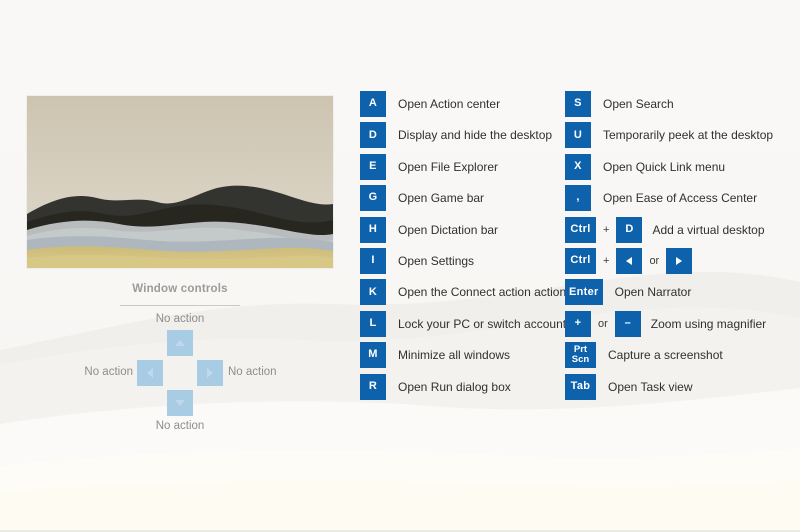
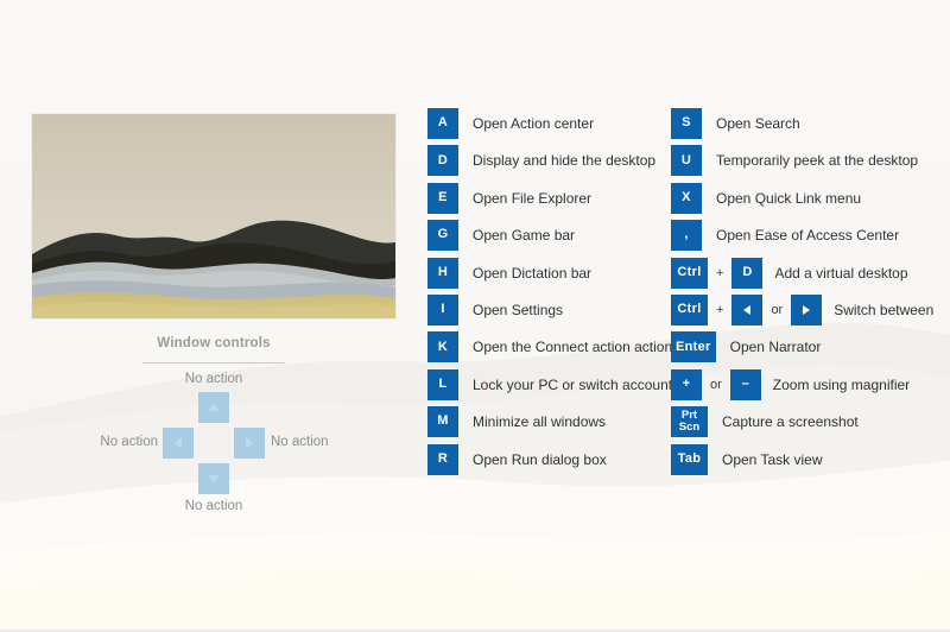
  Window controls
  No action
  No action
  No action
  No action
  A
  Open Action center
  D
  Display and hide the desktop
  E
  Open File Explorer
  G
  Open Game bar
  H
  Open Dictation bar
  I
  Open Settings
  K
  Open the Connect action action
  L
  Lock your PC or switch accoun
  M
  Minimize all windows
  R
  Open Run dialog box
  S
  Open Search
  U
  Temporarily peek at the desktop
  X
  Open Quick Link menu
  ,
  Open Ease of Access Center
  Ctrl
  +
  D
  Add a virtual desktop
  Ctrl
  +
  or
+ Switch between
  Enter
  Open Narrator
  +
  or
  –
  Zoom using magnifier
  Prt
  Scn
  Capture a screenshot
  Tab
  Open Task view
